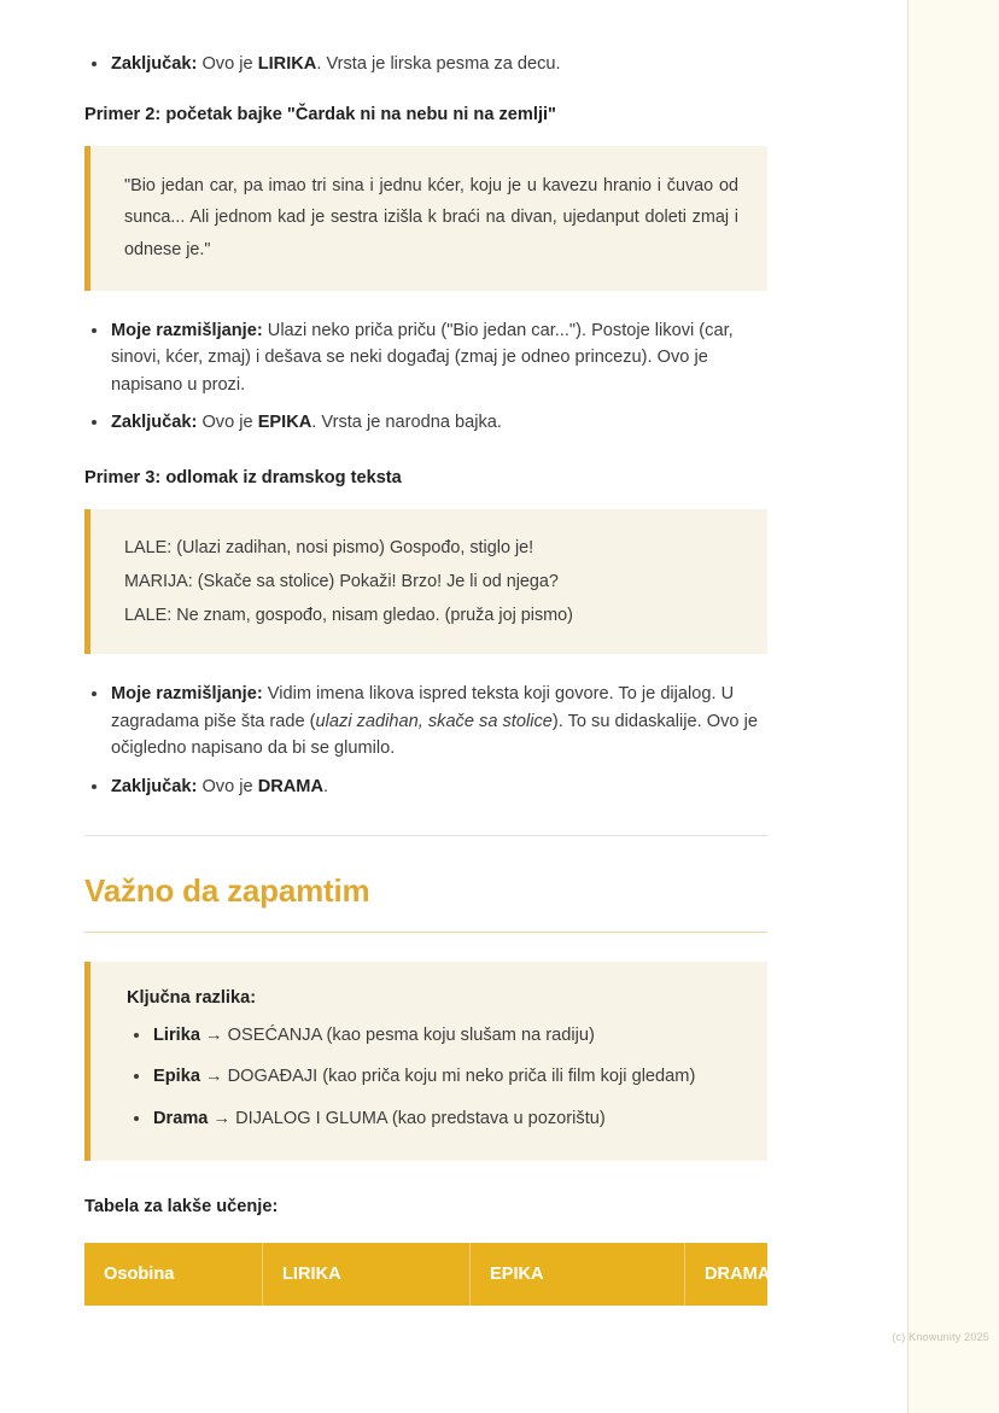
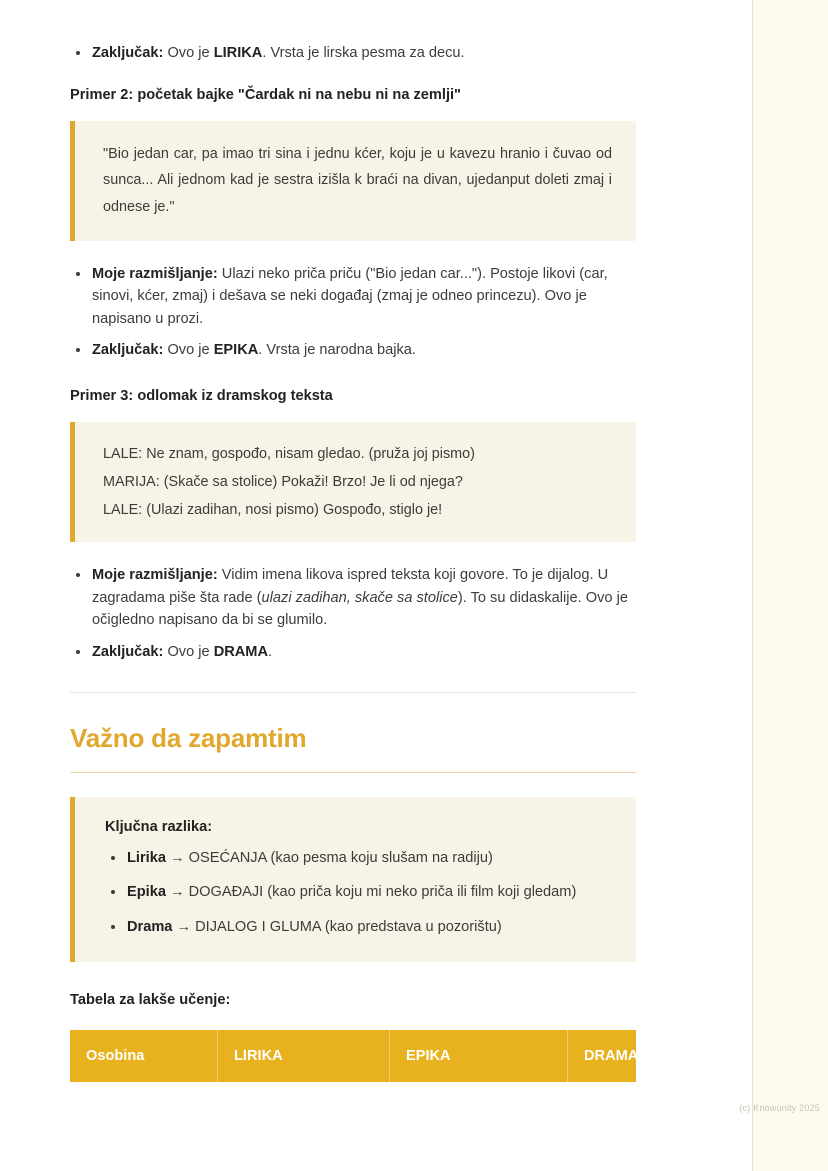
  (c) Knowunity 2025
  Zaključak: Ovo je LIRIKA. Vrsta je lirska pesma za decu.
  Primer 2: početak bajke "Čardak ni na nebu ni na zemlji"
  "Bio jedan car, pa imao tri sina i jednu kćer, koju je u kavezu hranio i čuvao od sunca... Ali jednom kad je sestra izišla k braći na divan, ujedanput doleti zmaj i odnese je."
  Moje razmišljanje: Ulazi neko priča priču ("Bio jedan car..."). Postoje likovi (car, sinovi, kćer, zmaj) i dešava se neki događaj (zmaj je odneo princezu). Ovo je napisano u prozi.
  Zaključak: Ovo je EPIKA. Vrsta je narodna bajka.
  Primer 3: odlomak iz dramskog teksta
- LALE: (Ulazi zadihan, nosi pismo) Gospođo, stiglo je!
+ LALE: Ne znam, gospođo, nisam gledao. (pruža joj pismo)
  MARIJA: (Skače sa stolice) Pokaži! Brzo! Je li od njega?
- LALE: Ne znam, gospođo, nisam gledao. (pruža joj pismo)
+ LALE: (Ulazi zadihan, nosi pismo) Gospođo, stiglo je!
  Moje razmišljanje: Vidim imena likova ispred teksta koji govore. To je dijalog. U zagradama piše šta rade (ulazi zadihan, skače sa stolice). To su didaskalije. Ovo je očigledno napisano da bi se glumilo.
  Zaključak: Ovo je DRAMA.
  Važno da zapamtim
  Ključna razlika:
  Lirika → OSEĆANJA (kao pesma koju slušam na radiju)
  Epika → DOGAĐAJI (kao priča koju mi neko priča ili film koji gledam)
  Drama → DIJALOG I GLUMA (kao predstava u pozorištu)
  Tabela za lakše učenje:
  Osobina	LIRIKA	EPIKA	DRAMA
